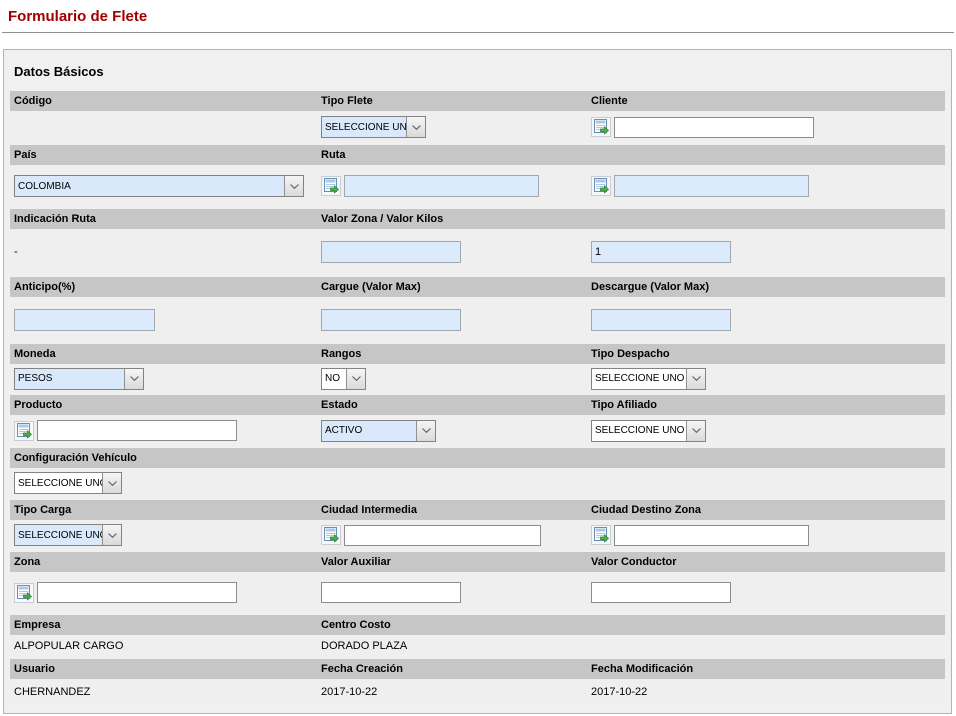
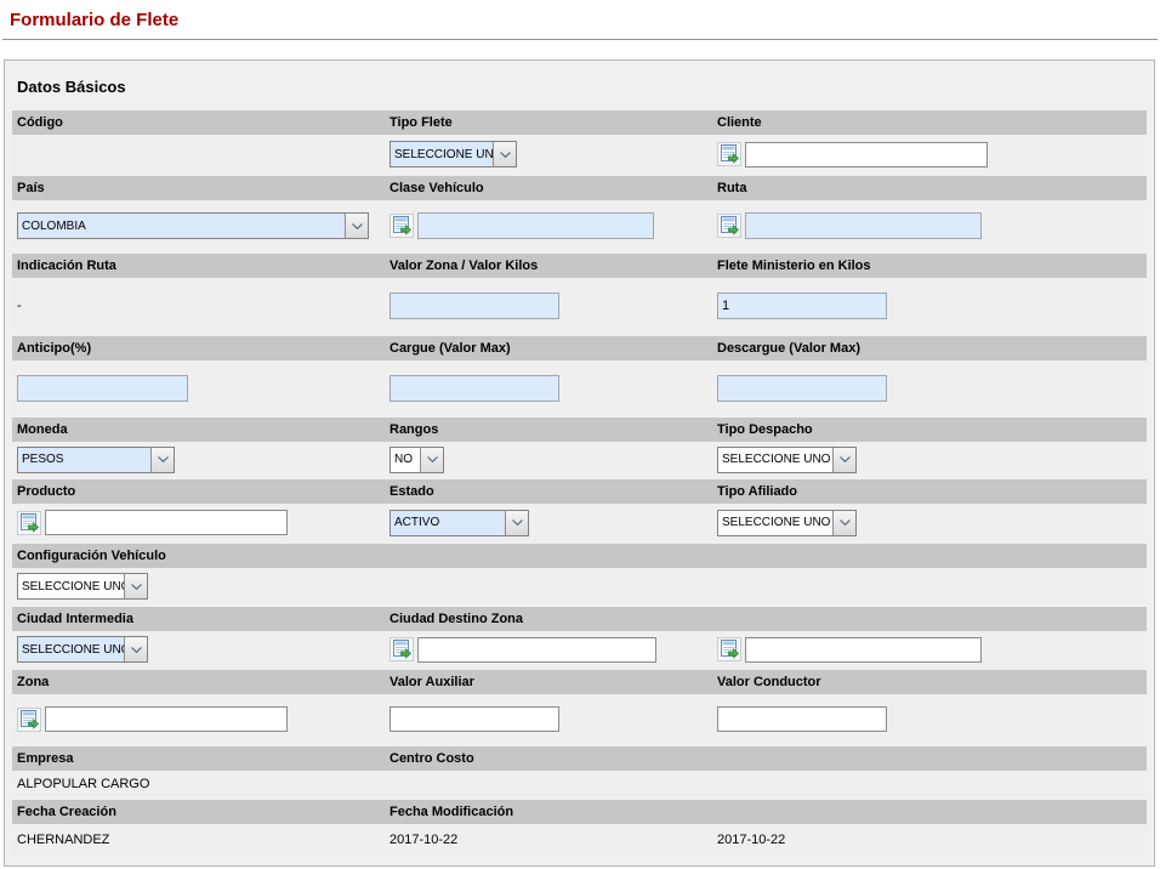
  Formulario de Flete
  Datos Básicos
  Código
  Tipo Flete
  Cliente
  SELECCIONE UN
  País
+ Clase Vehículo
  Ruta
  COLOMBIA
  Indicación Ruta
  Valor Zona / Valor Kilos
+ Flete Ministerio en Kilos
  -
  1
  Anticipo(%)
  Cargue (Valor Max)
  Descargue (Valor Max)
  Moneda
  Rangos
  Tipo Despacho
  PESOS
  NO
  SELECCIONE UNO
  Producto
  Estado
  Tipo Afiliado
  ACTIVO
  SELECCIONE UNO
  Configuración Vehículo
  SELECCIONE UN
- Tipo Carga
  Ciudad Intermedia
  Ciudad Destino Zona
  SELECCIONE UN
  Zona
  Valor Auxiliar
  Valor Conductor
  Empresa
  Centro Costo
  ALPOPULAR CARGO
- DORADO PLAZA
- Usuario
  Fecha Creación
  Fecha Modificación
  CHERNANDEZ
  2017-10-22
  2017-10-22
